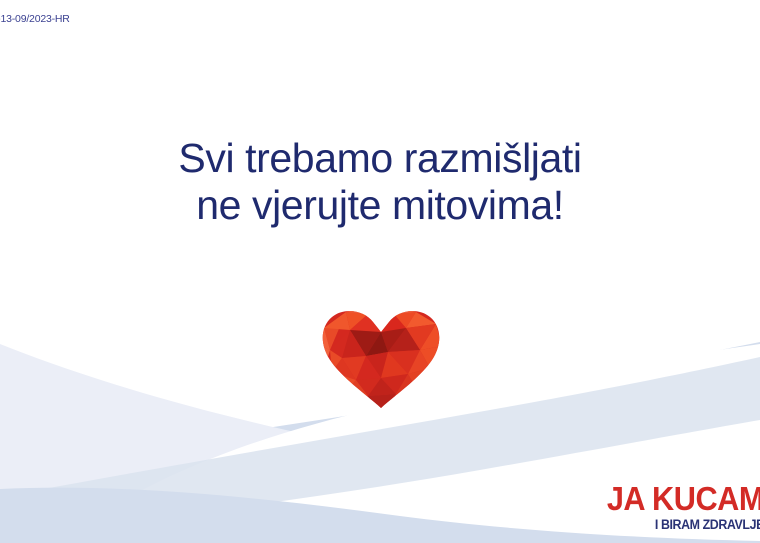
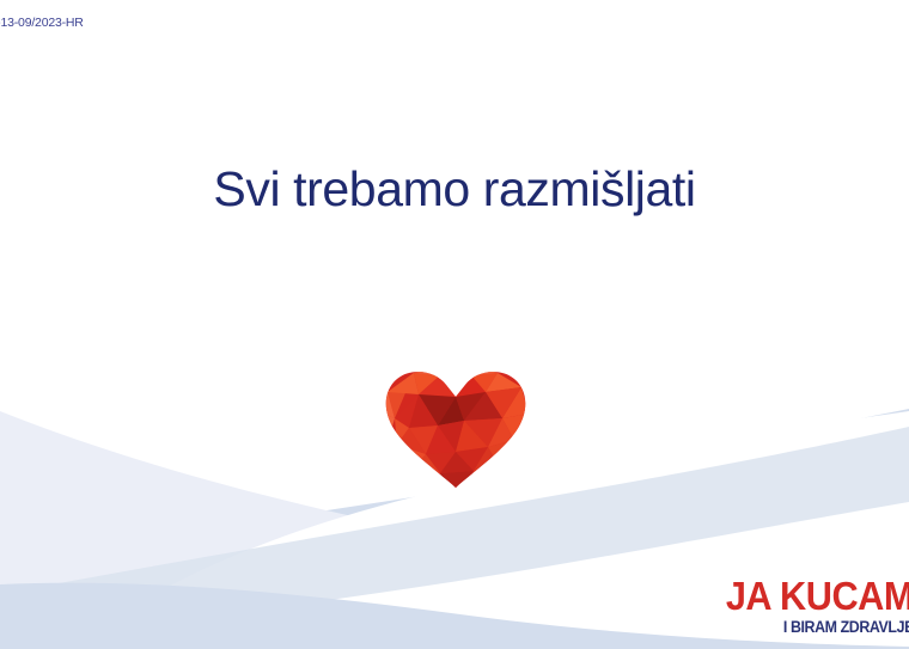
  13-09/2023-HR
  Svi trebamo razmišljati
- ne vjerujte mitovima!
  JA KUCAM
  I BIRAM ZDRAVLJ
